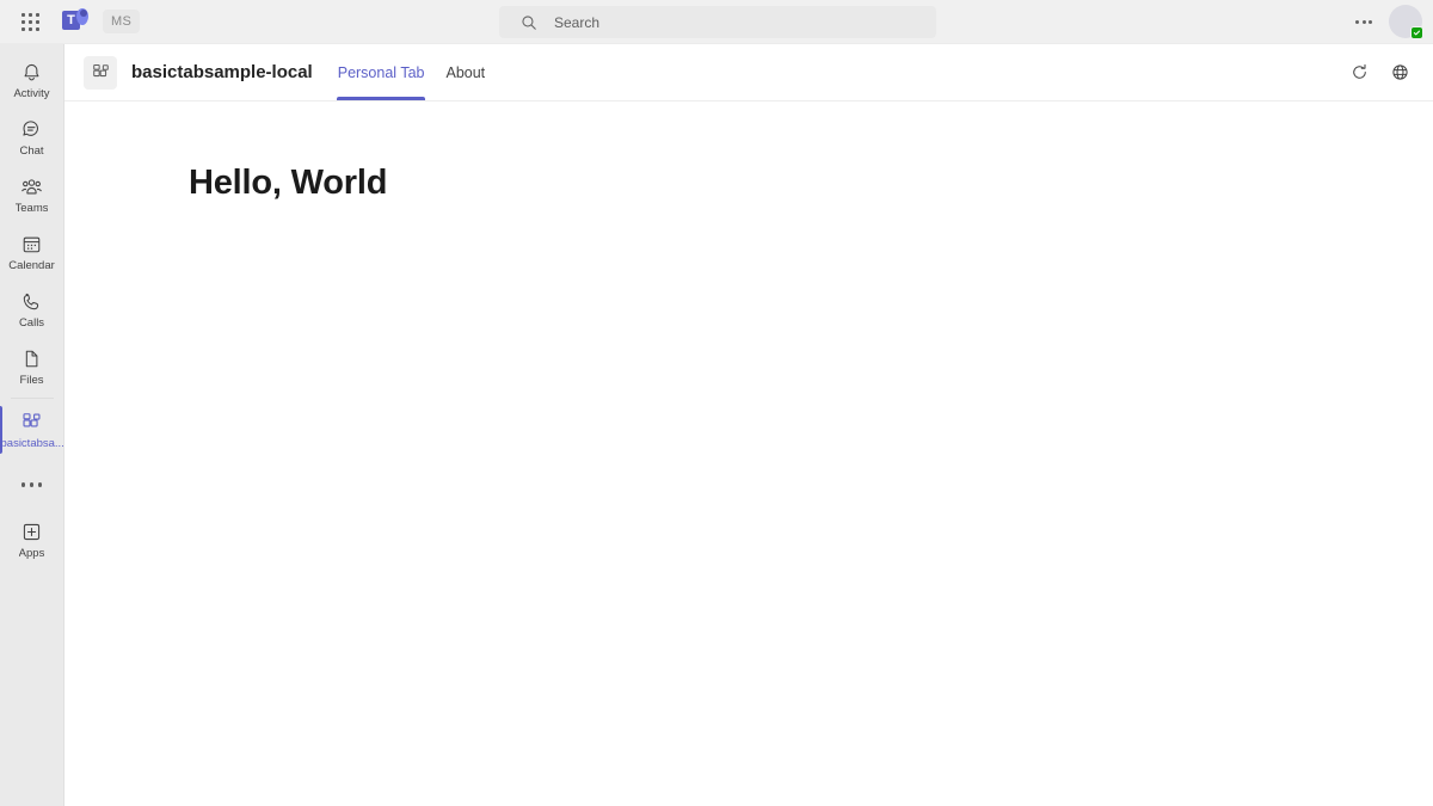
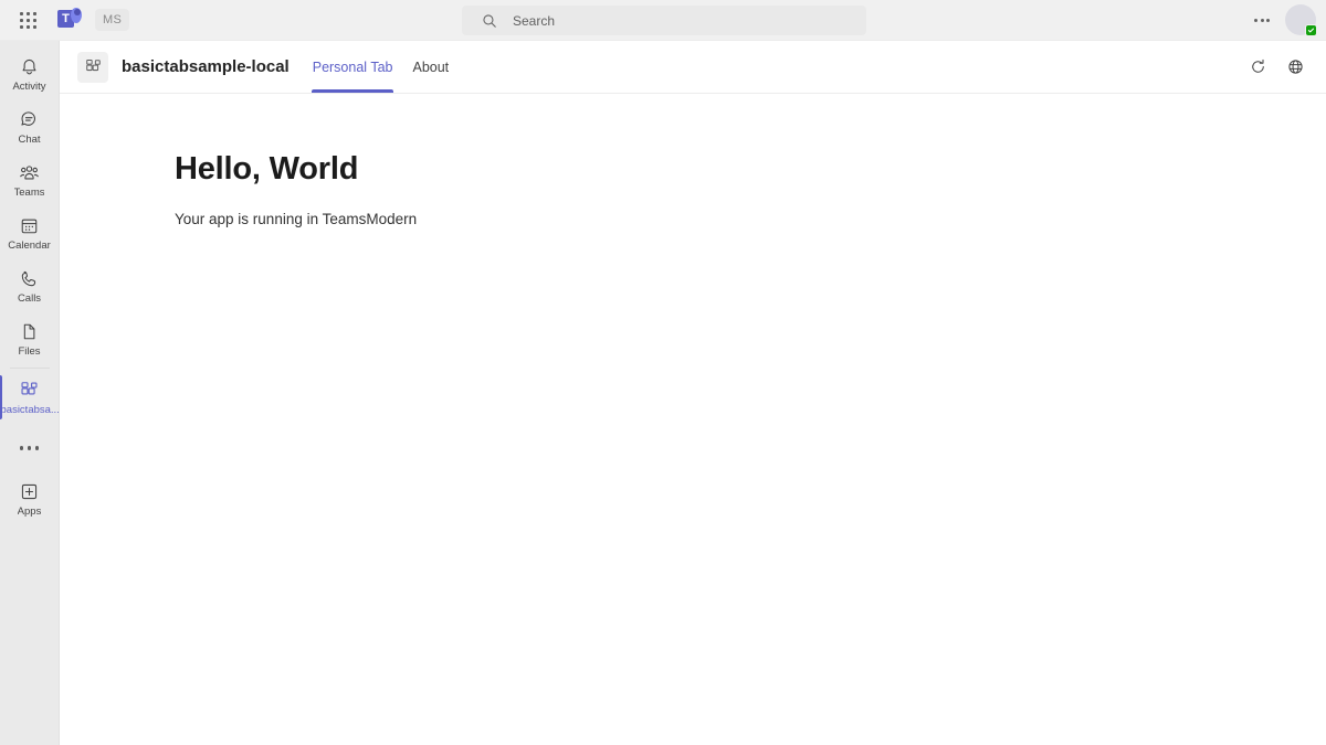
  T
  MS
  Search
  Activity
  Chat
  Teams
  Calendar
  Calls
  Files
  basictabsa..
  Apps
  basictabsample-local
  Personal Tab
  About
  Hello, World
+ Your app is running in TeamsModern
